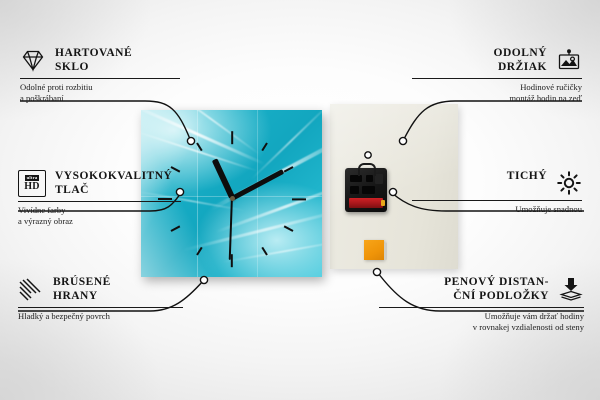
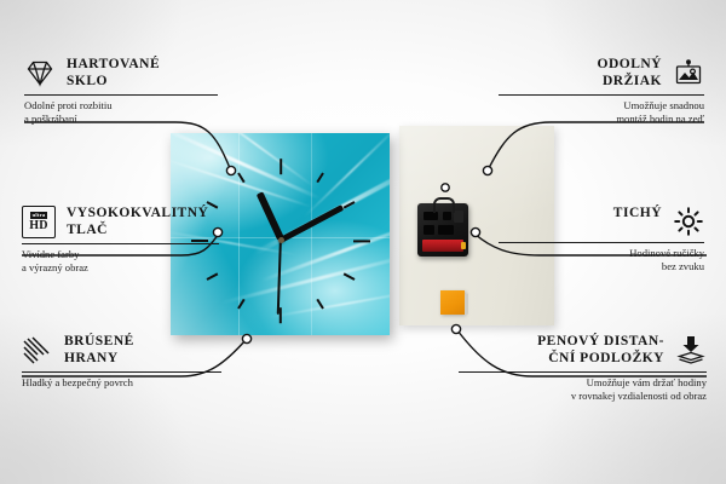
  HARTOVANÉ
  SKLO
  Odolné proti rozbitiu
  a poškrábaní
  HD
  VYSOKOKVALITNÝ
  TLAČ
  Vivídne farby
  a výrazný obraz
  BRÚSENÉ
  HRANY
  Hladký a bezpečný povrch
  ODOLNÝ
  DRŽIAK
- Hodinové ručičky
+ Umožňuje snadnou
  montáž hodin na zeď
  TICHÝ
- Umožňuje snadnou
+ Hodinové ručičky
+ bez zvuku
  PENOVÝ DISTAN-
  ČNÍ PODLOŽKY
  Umožňuje vám držať hodiny
- v rovnakej vzdialenosti od steny
+ v rovnakej vzdialenosti od obraz
